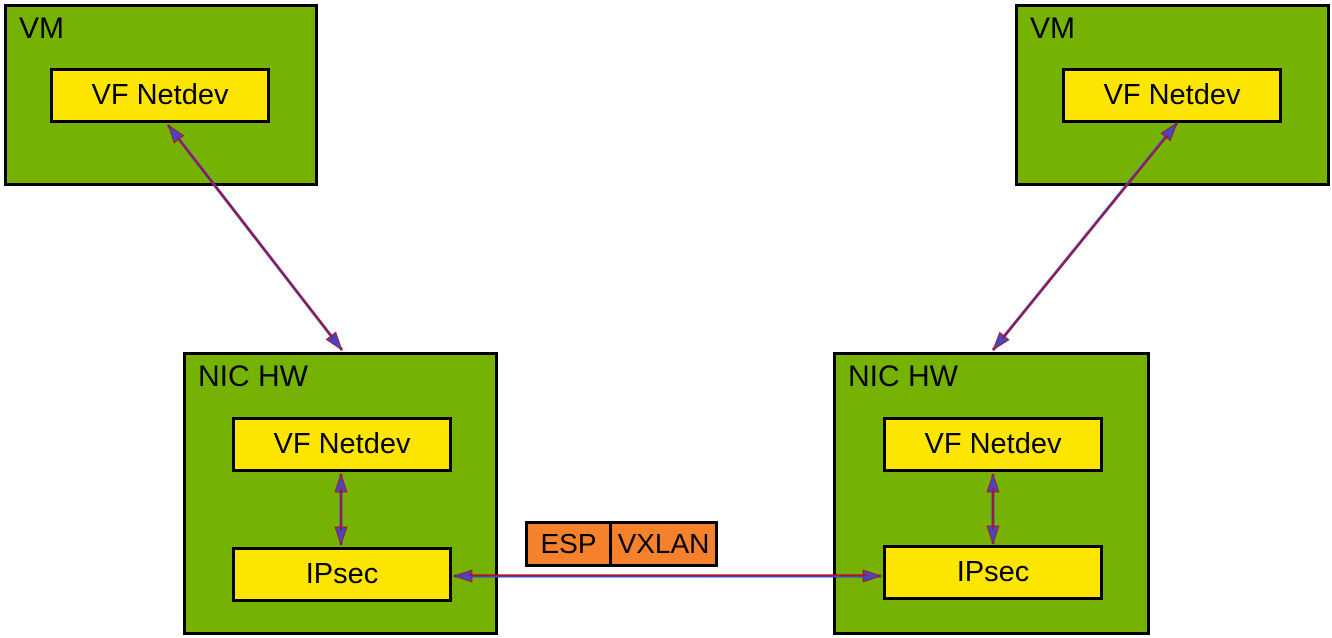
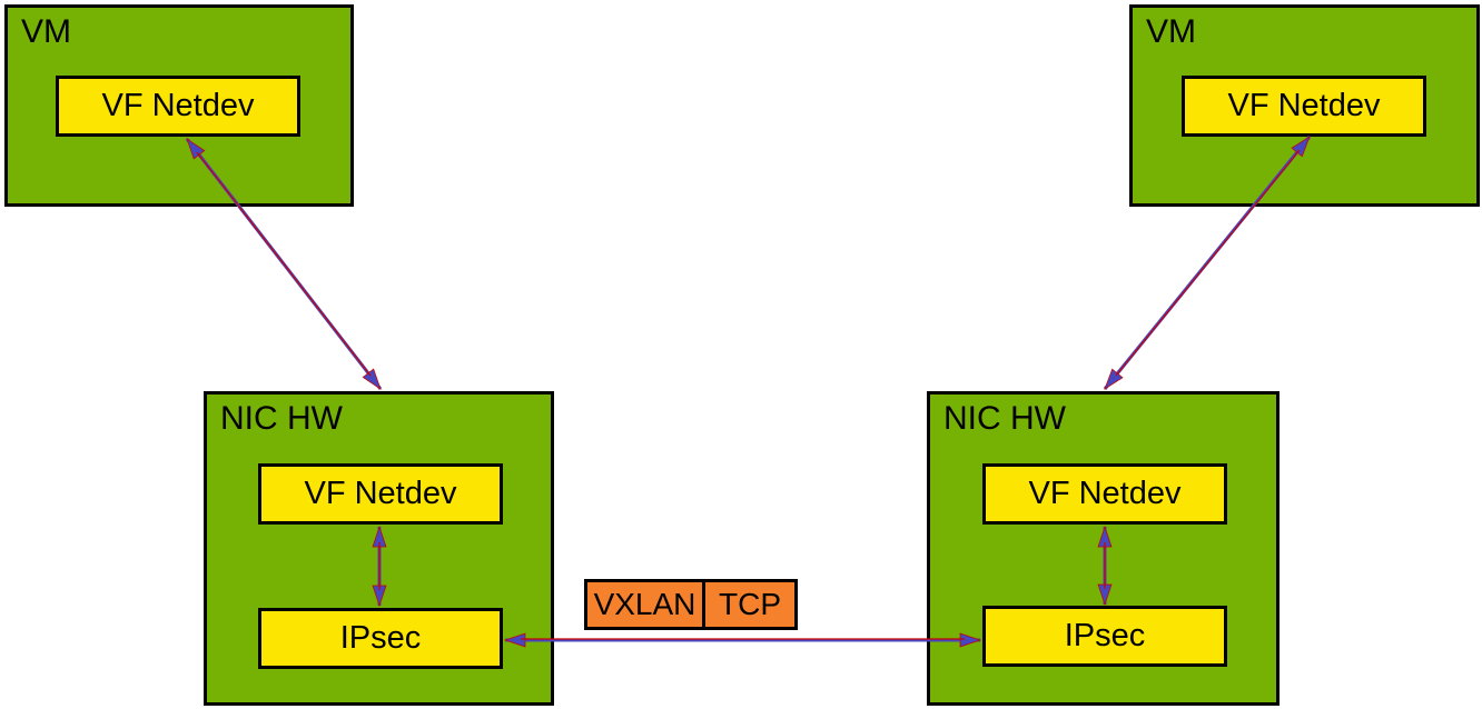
  VM
  VF Netdev
  VM
  VF Netdev
  NIC HW
  VF Netdev
  IPsec
  NIC HW
  VF Netdev
  IPsec
- ESP
  VXLAN
+ TCP
